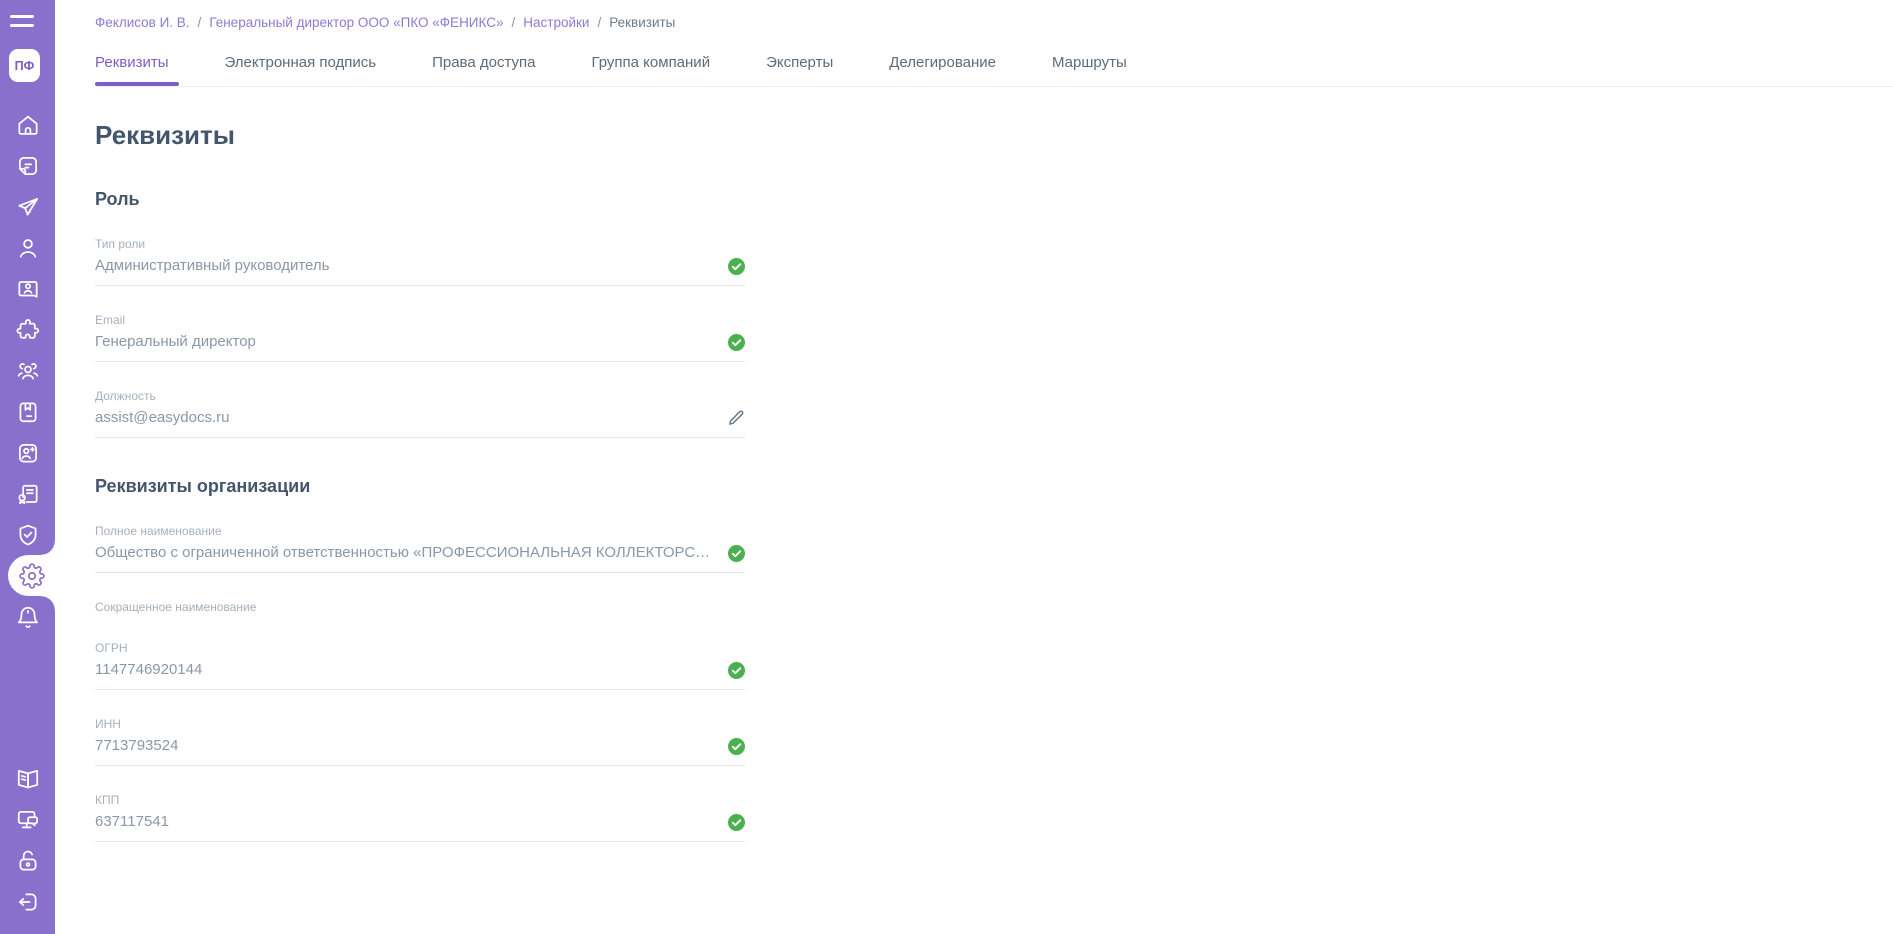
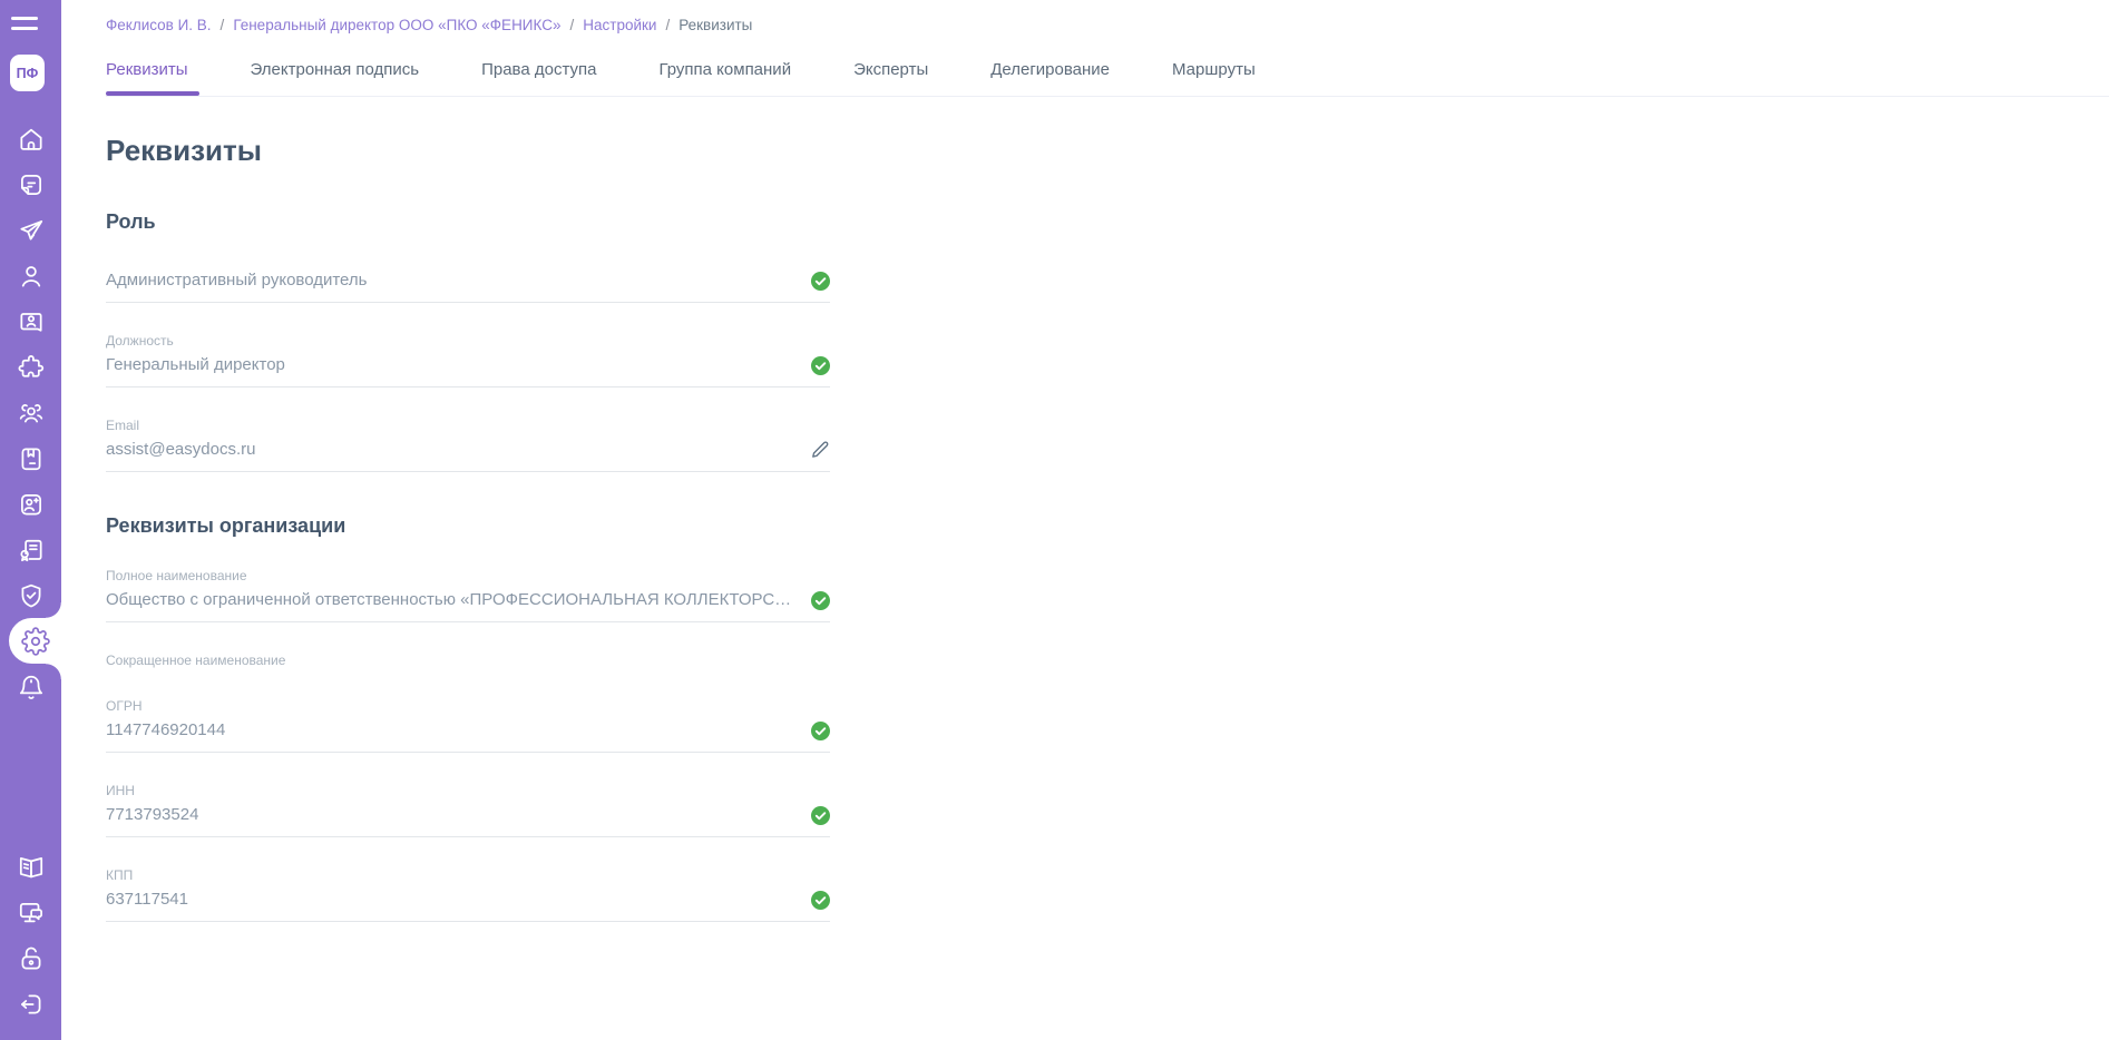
  ПФ
  Феклисов И. В.
  /
  Генеральный директор ООО «ПКО «ФЕНИКС»
  /
  Настройки
  /
  Реквизиты
  Реквизиты
  Электронная подпись
  Права доступа
  Группа компаний
  Эксперты
  Делегирование
  Маршруты
  Реквизиты
  Роль
- Тип роли
  Административный руководитель
- Email
+ Должность
  Генеральный директор
- Должность
+ Email
  assist@easydocs.ru
  Реквизиты организации
  Полное наименование
  Общество с ограниченной ответственностью «ПРОФЕССИОНАЛЬНАЯ КОЛЛЕКТОРСКА
  Сокращенное наименование
  ОГРН
  1147746920144
  ИНН
  7713793524
  КПП
  637117541
